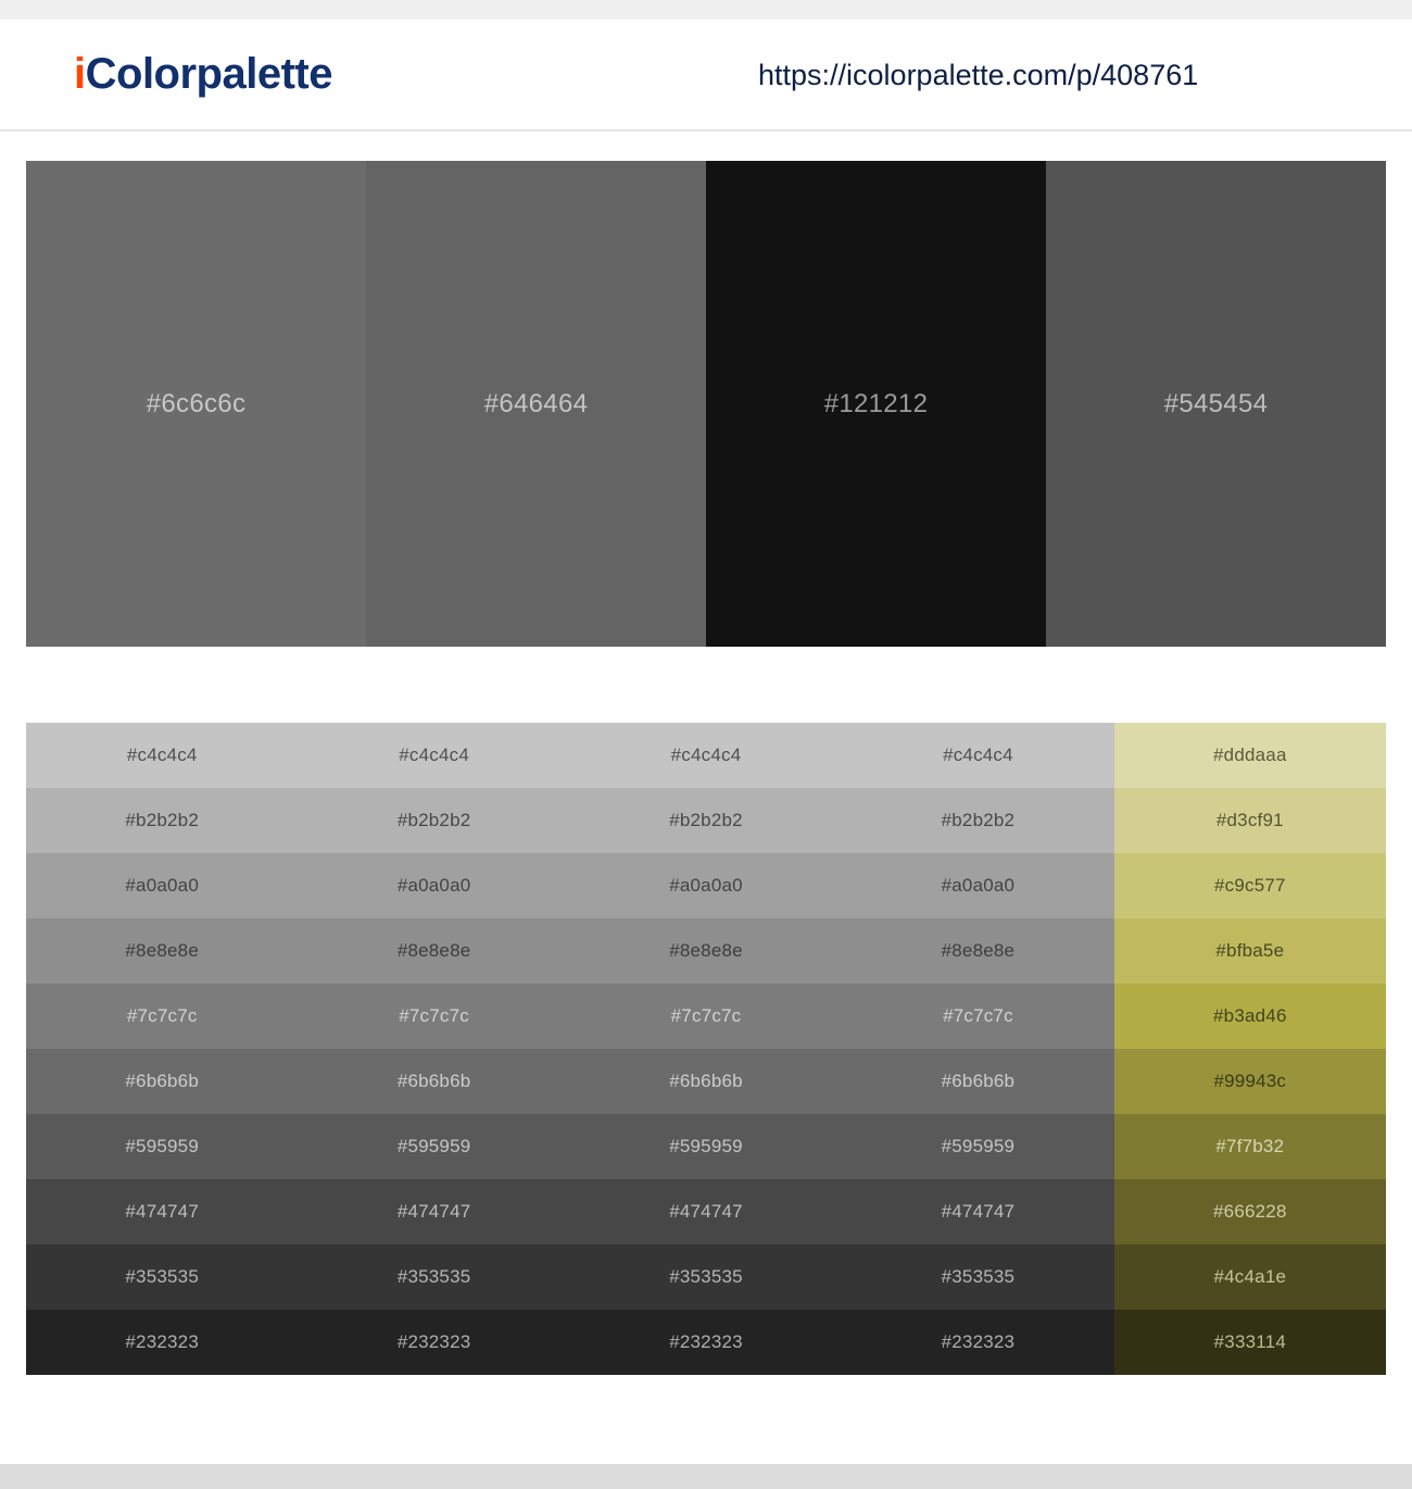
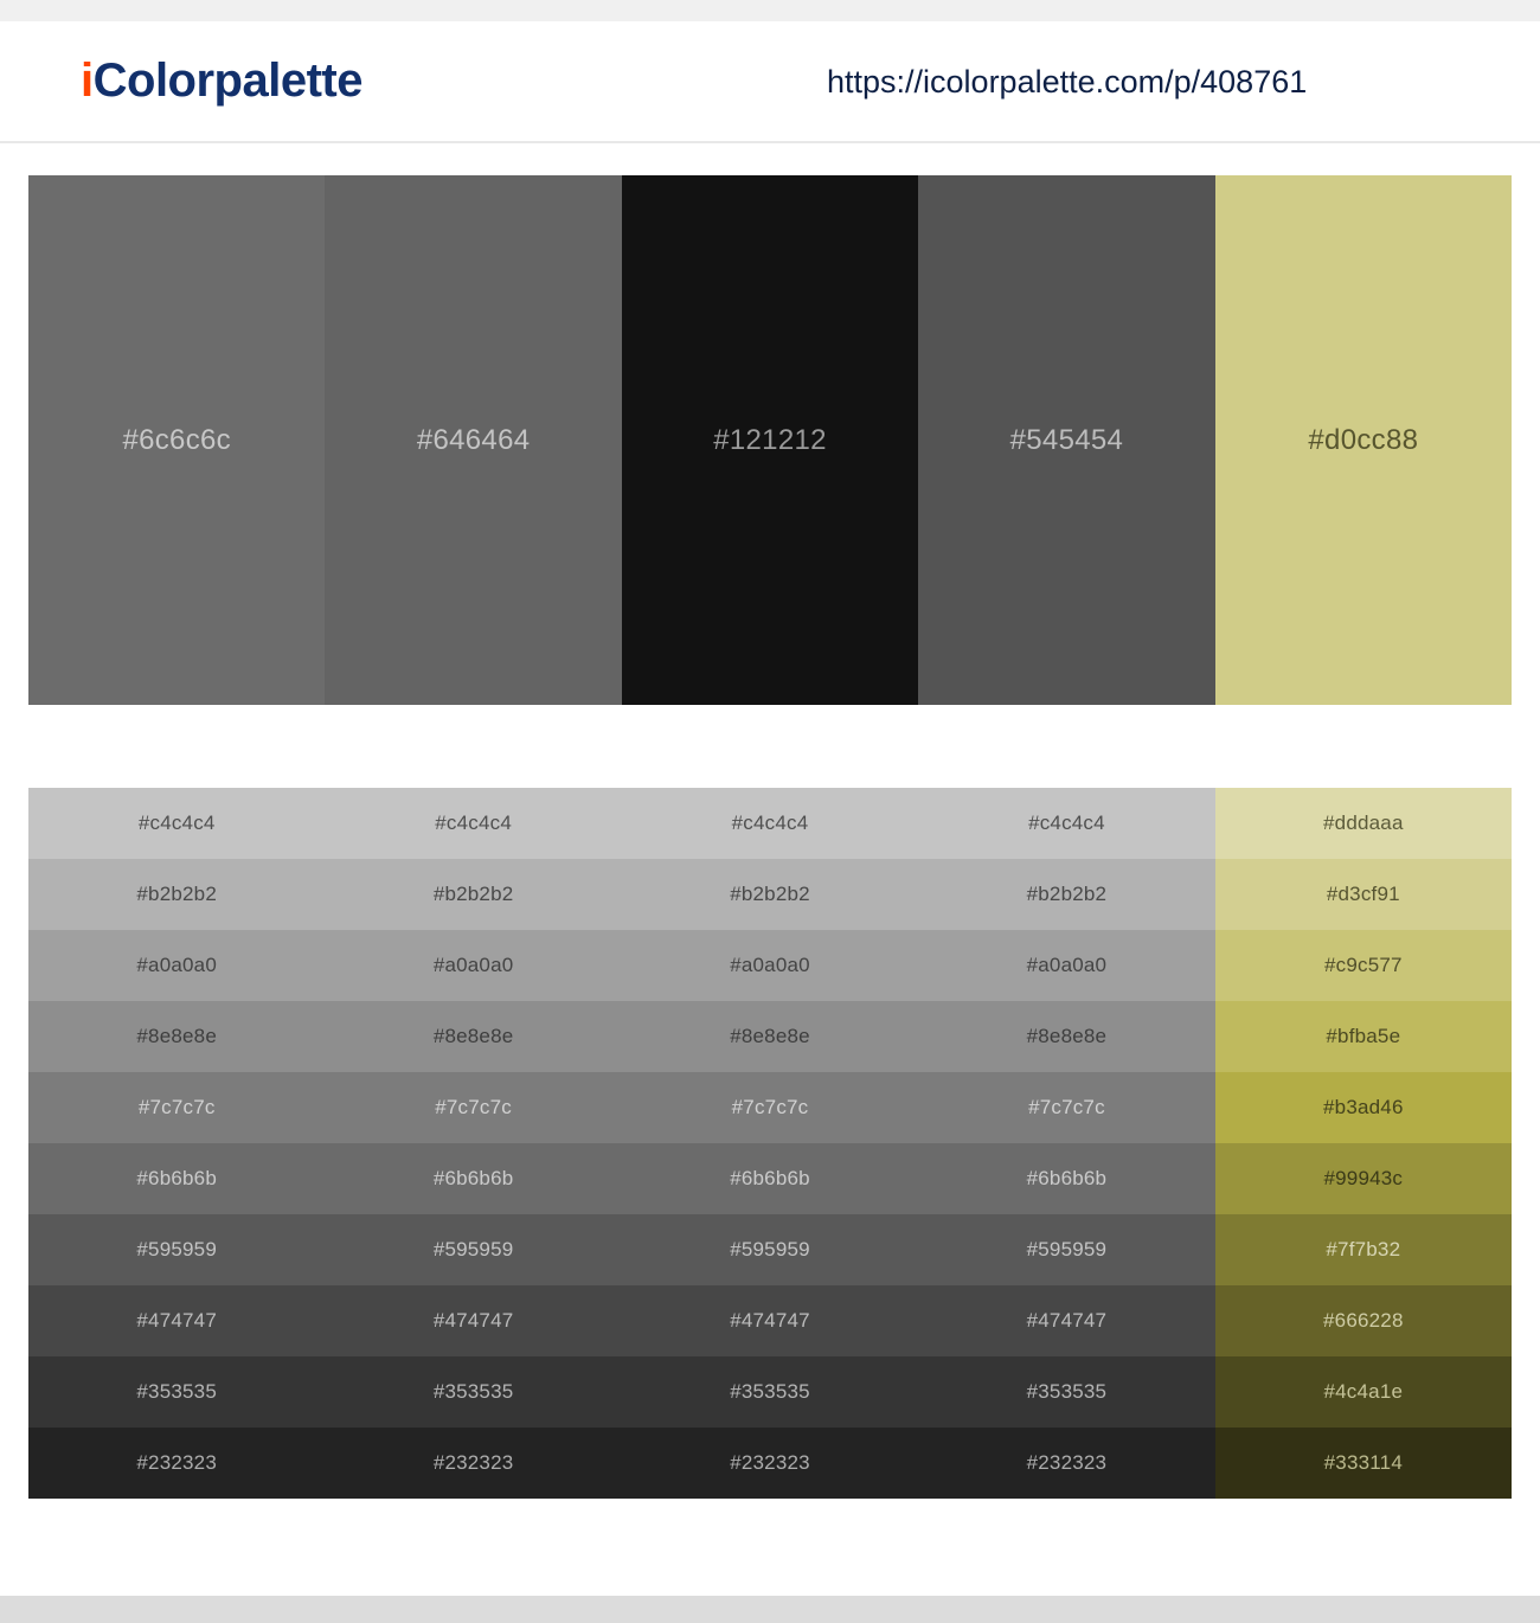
  iColorpalette
  https://icolorpalette.com/p/408761
  #6c6c6c
  #646464
  #121212
  #545454
+ #d0cc88
  #c4c4c4
  #c4c4c4
  #c4c4c4
  #c4c4c4
  #dddaaa
  #b2b2b2
  #b2b2b2
  #b2b2b2
  #b2b2b2
  #d3cf91
  #a0a0a0
  #a0a0a0
  #a0a0a0
  #a0a0a0
  #c9c577
  #8e8e8e
  #8e8e8e
  #8e8e8e
  #8e8e8e
  #bfba5e
  #7c7c7c
  #7c7c7c
  #7c7c7c
  #7c7c7c
  #b3ad46
  #6b6b6b
  #6b6b6b
  #6b6b6b
  #6b6b6b
  #99943c
  #595959
  #595959
  #595959
  #595959
  #7f7b32
  #474747
  #474747
  #474747
  #474747
  #666228
  #353535
  #353535
  #353535
  #353535
  #4c4a1e
  #232323
  #232323
  #232323
  #232323
  #333114
